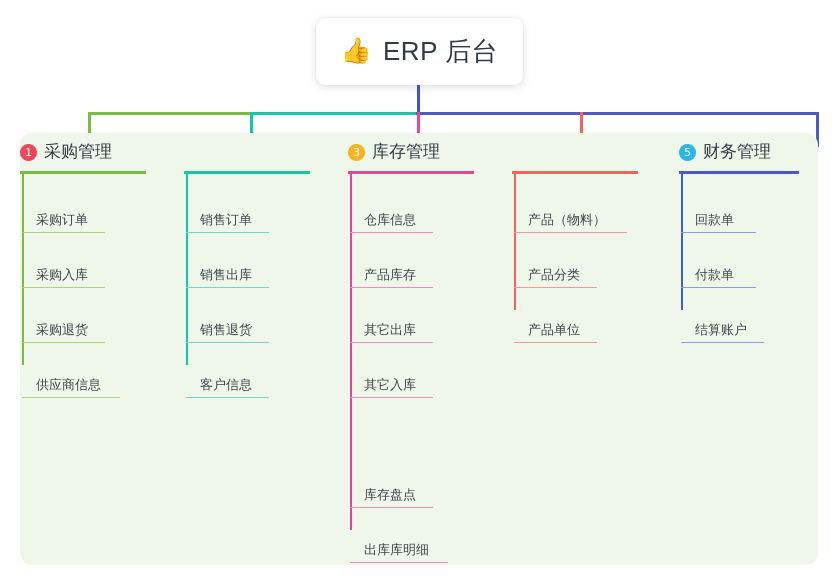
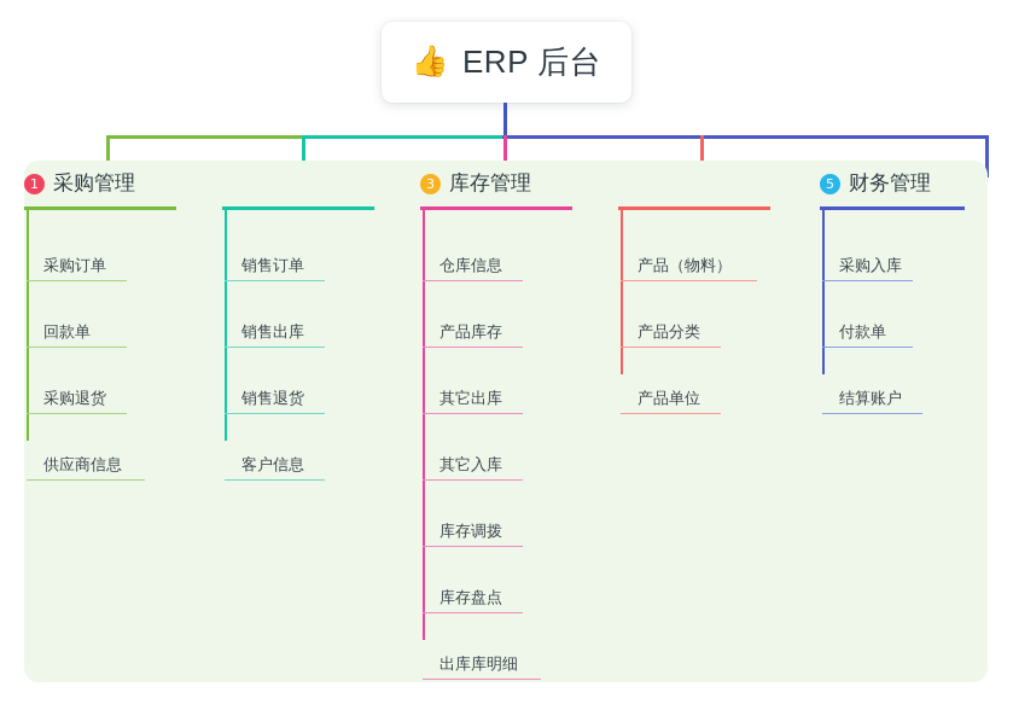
  👍
  ERP 后台
  1
  采购管理
  采购订单
- 采购入库
+ 回款单
  采购退货
  供应商信息
  销售订单
  销售出库
  销售退货
  客户信息
  3
  库存管理
  仓库信息
  产品库存
  其它出库
  其它入库
+ 库存调拨
  库存盘点
  出库库明细
  产品（物料）
  产品分类
  产品单位
  5
  财务管理
- 回款单
+ 采购入库
  付款单
  结算账户
